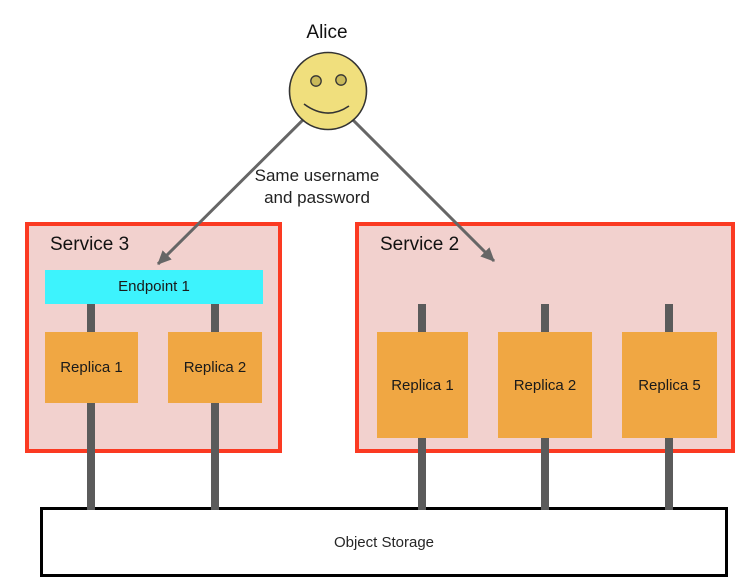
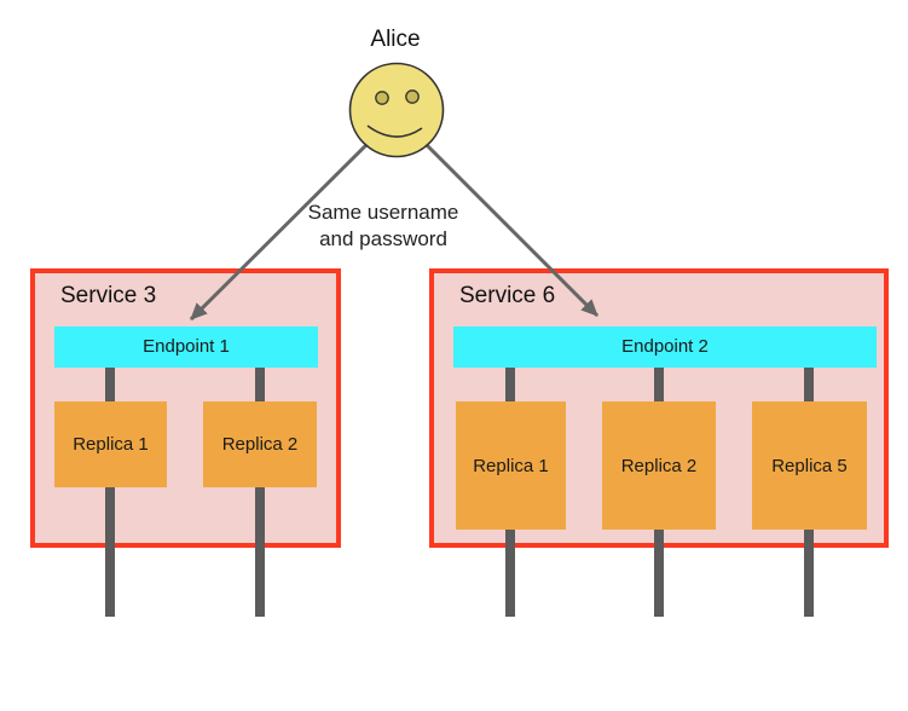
  Service 3
  Endpoint 1
  Replica 1
  Replica 2
- Service 2
+ Service 6
+ Endpoint 2
  Replica 1
  Replica 2
  Replica 5
- Object Storage
  Alice
  Same username
  and password
